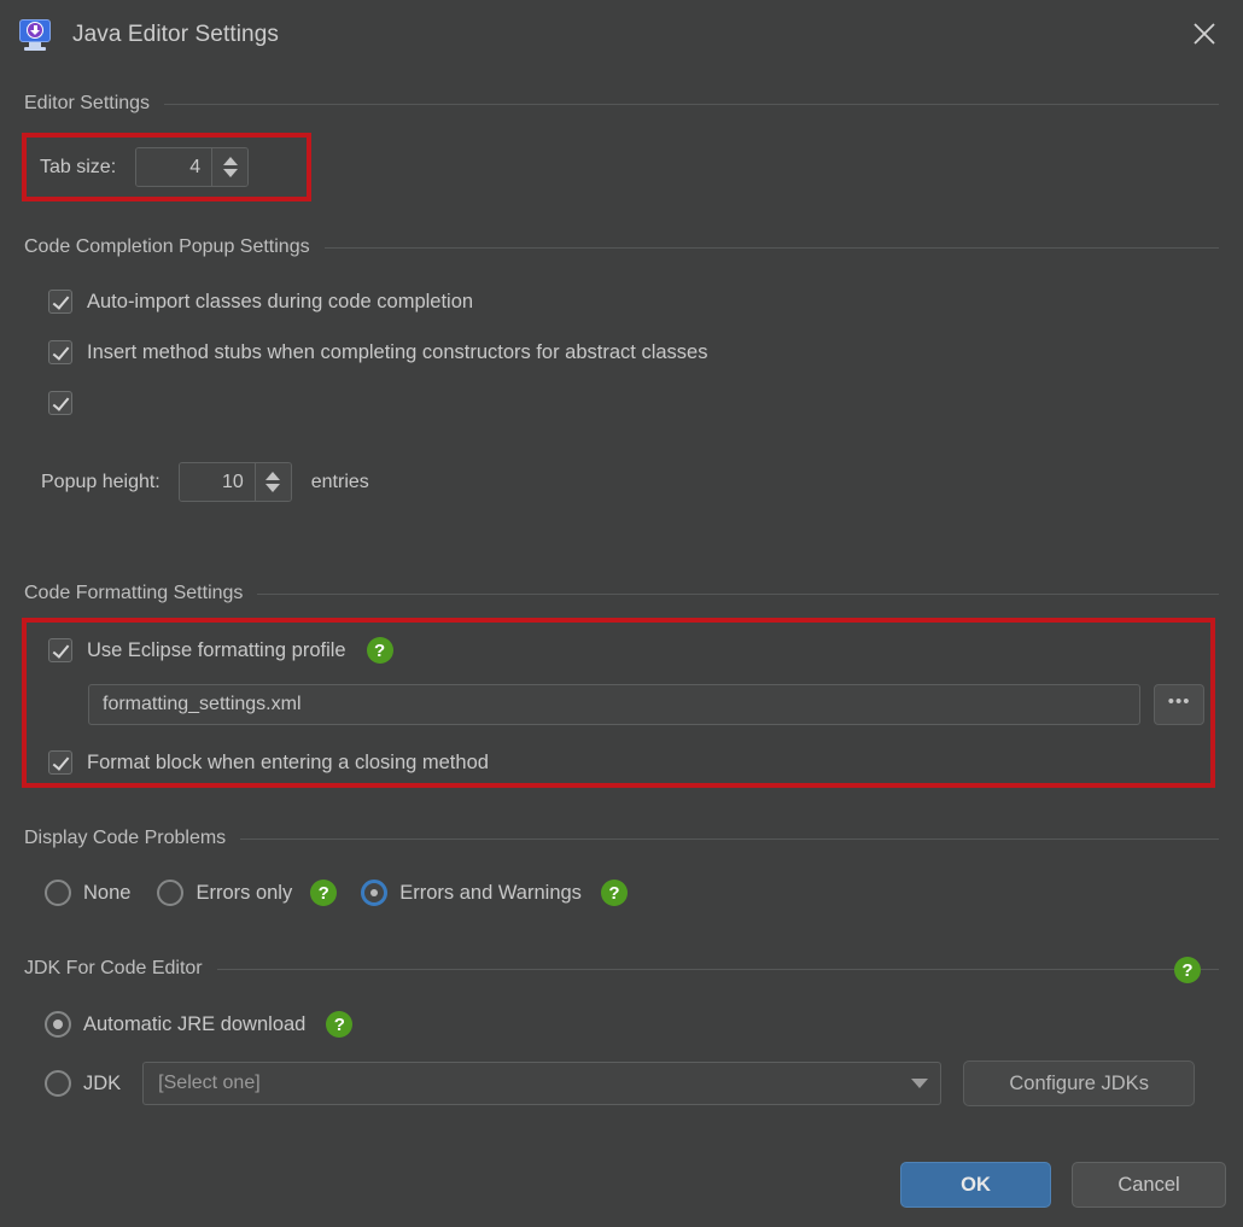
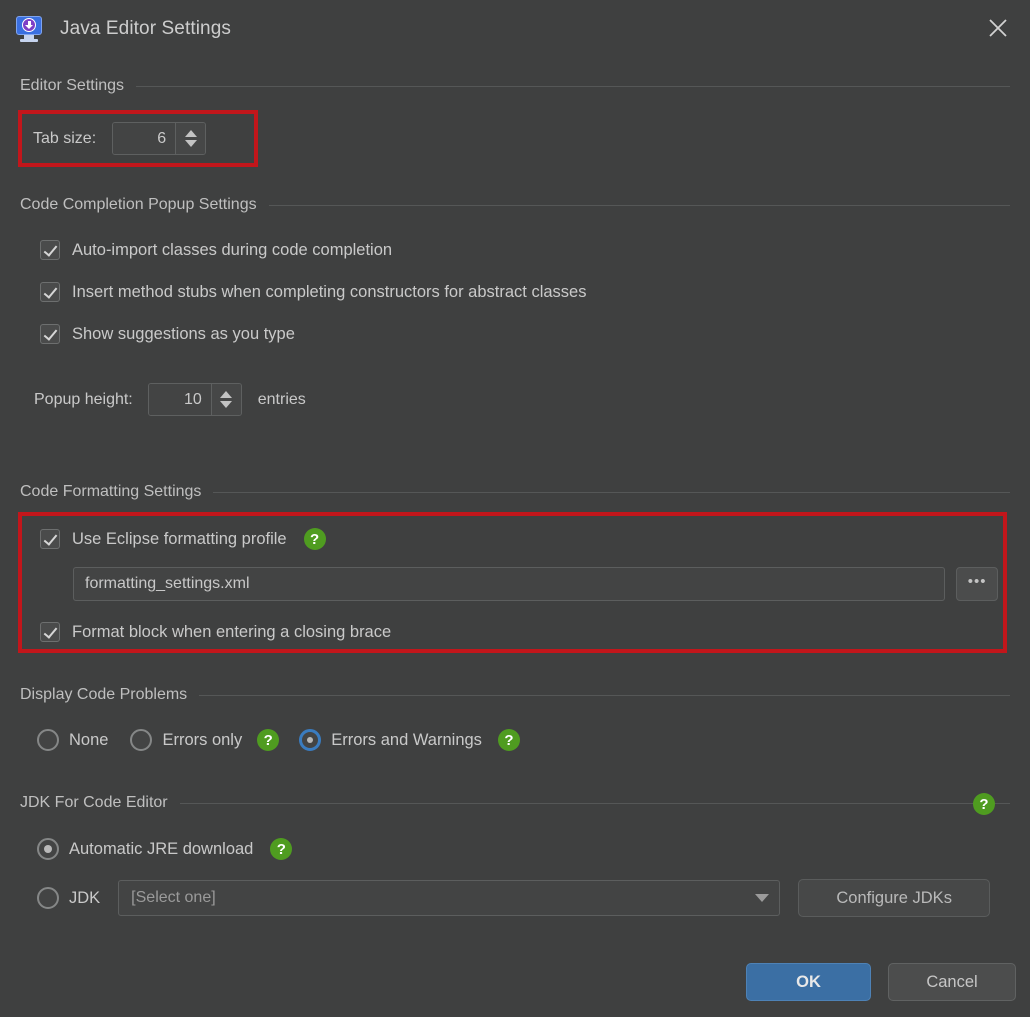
  Java Editor Settings
  Editor Settings
  Tab size:
- 4
+ 6
  Code Completion Popup Settings
  Auto-import classes during code completion
  Insert method stubs when completing constructors for abstract classes
+ Show suggestions as you type
  Popup height:
  10
  entries
  Code Formatting Settings
  Use Eclipse formatting profile
  ?
  formatting_settings.xml
  •••
- Format block when entering a closing method
+ Format block when entering a closing brace
  Display Code Problems
  None
  Errors only
  ?
  Errors and Warnings
  ?
  JDK For Code Editor
  ?
  Automatic JRE download
  ?
  JDK
  [Select one]
  Configure JDKs
  OK
  Cancel
